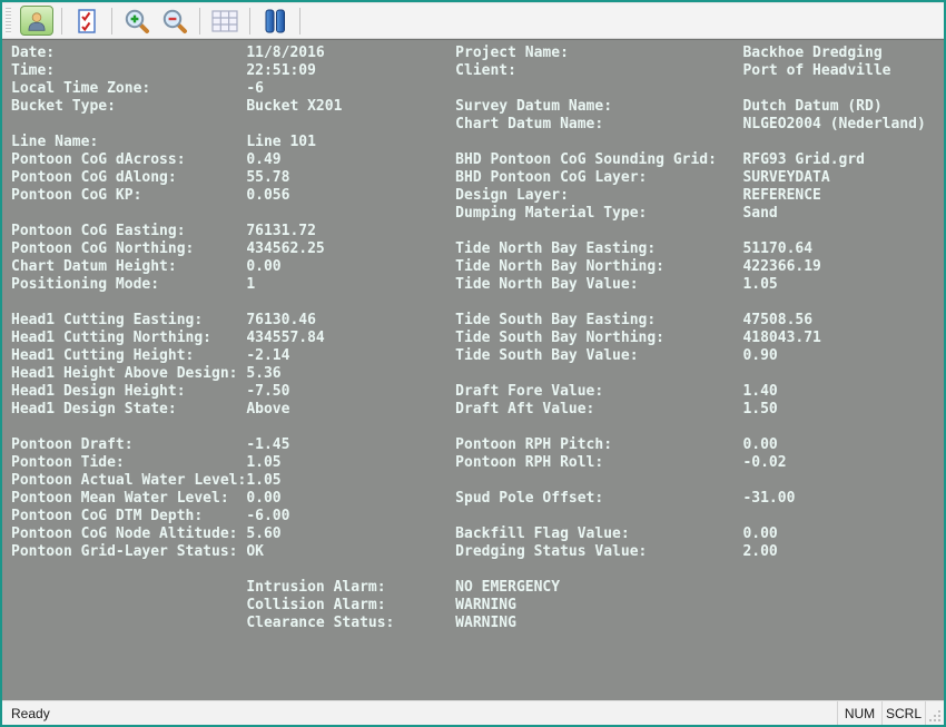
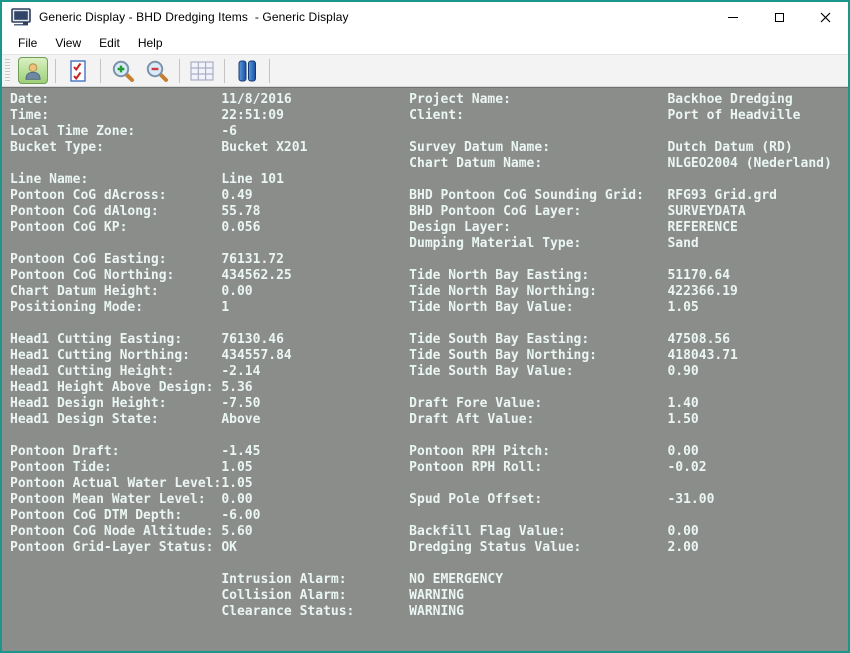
+ Generic Display - BHD Dredging Items - Generic Display
+ File
+ View
+ Edit
+ Help
  Date: 11/8/2016 Project Name: Backhoe Dredging
  Time: 22:51:09 Client: Port of Headville
  Local Time Zone: -6
  Bucket Type: Bucket X201 Survey Datum Name: Dutch Datum (RD)
  Chart Datum Name: NLGEO2004 (Nederland)
  Line Name: Line 101
  Pontoon CoG dAcross: 0.49 BHD Pontoon CoG Sounding Grid: RFG93 Grid.grd
  Pontoon CoG dAlong: 55.78 BHD Pontoon CoG Layer: SURVEYDATA
  Pontoon CoG KP: 0.056 Design Layer: REFERENCE
  Dumping Material Type: Sand
  Pontoon CoG Easting: 76131.72
  Pontoon CoG Northing: 434562.25 Tide North Bay Easting: 51170.64
  Chart Datum Height: 0.00 Tide North Bay Northing: 422366.19
  Positioning Mode: 1 Tide North Bay Value: 1.05
  Head1 Cutting Easting: 76130.46 Tide South Bay Easting: 47508.56
  Head1 Cutting Northing: 434557.84 Tide South Bay Northing: 418043.71
  Head1 Cutting Height: -2.14 Tide South Bay Value: 0.90
  Head1 Height Above Design: 5.36
  Head1 Design Height: -7.50 Draft Fore Value: 1.40
  Head1 Design State: Above Draft Aft Value: 1.50
  Pontoon Draft: -1.45 Pontoon RPH Pitch: 0.00
  Pontoon Tide: 1.05 Pontoon RPH Roll: -0.02
  Pontoon Actual Water Level:1.05
  Pontoon Mean Water Level: 0.00 Spud Pole Offset: -31.00
  Pontoon CoG DTM Depth: -6.00
  Pontoon CoG Node Altitude: 5.60 Backfill Flag Value: 0.00
  Pontoon Grid-Layer Status: OK Dredging Status Value: 2.00
  Intrusion Alarm: NO EMERGENCY
  Collision Alarm: WARNING
  Clearance Status: WARNING
- Ready
- NUM
- SCRL
